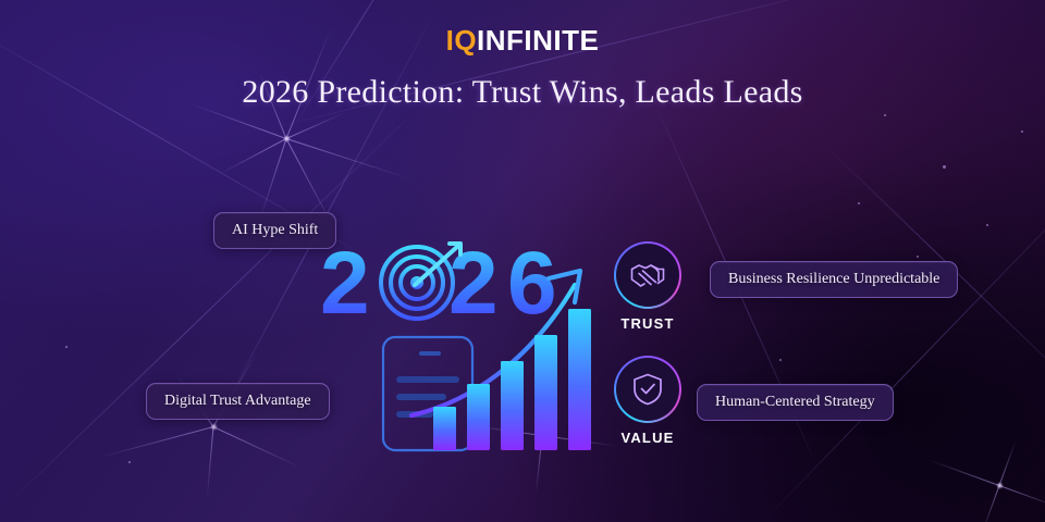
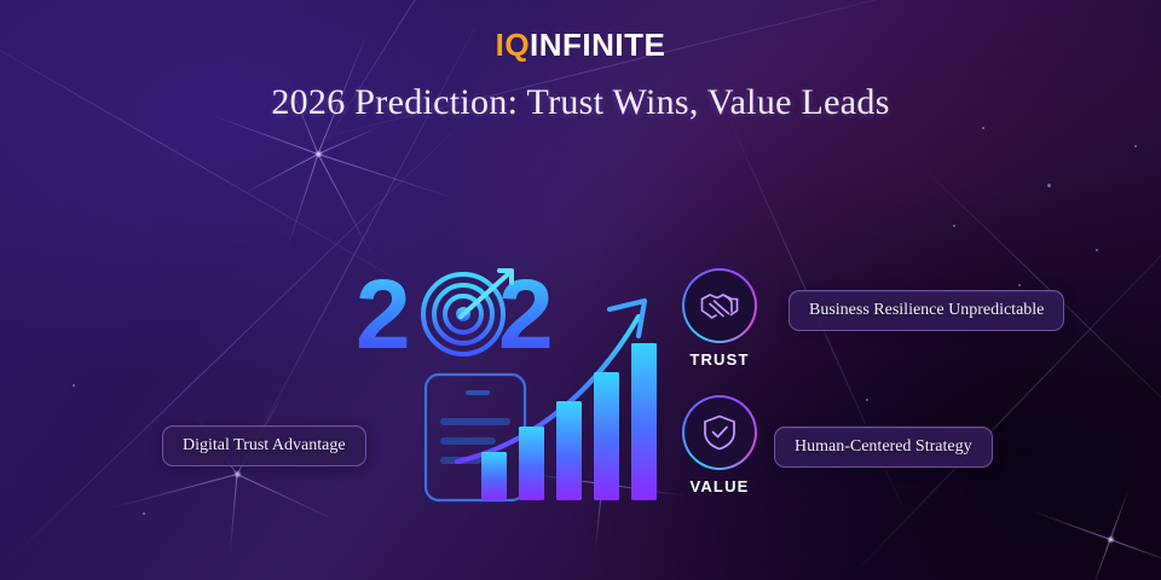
  IQINFINITE
- 2026 Prediction: Trust Wins, Leads Leads
+ 2026 Prediction: Trust Wins, Value Leads
- AI Hype Shift
  Business Resilience Unpredictable
  Digital Trust Advantage
  Human-Centered Strategy
  2
  2
- 6
  TRUST
  VALUE
